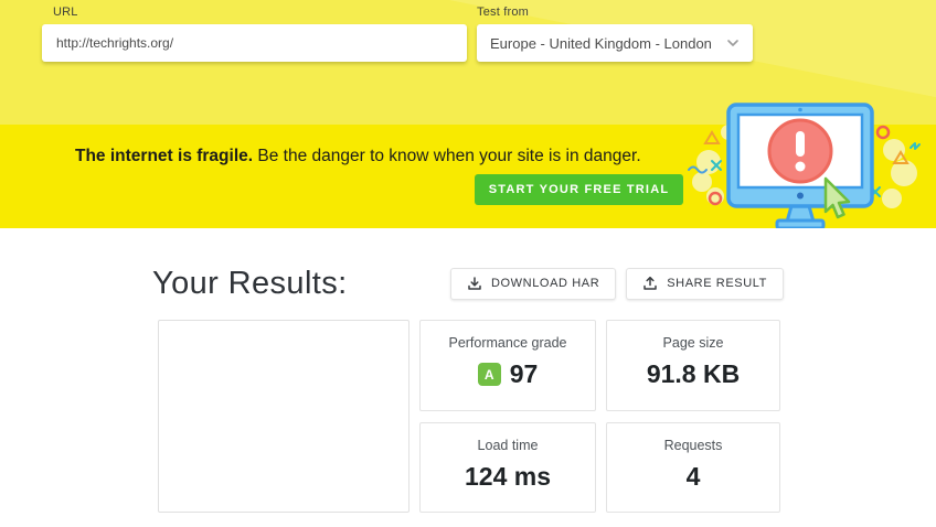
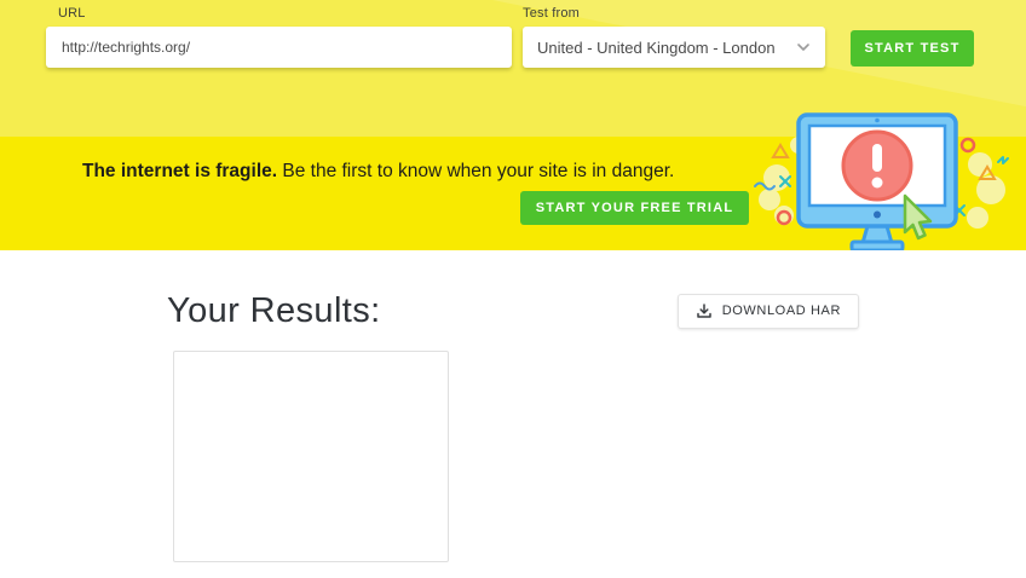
  URL
  http://techrights.org/
  Test from
- Europe - United Kingdom - London
+ United - United Kingdom - London
+ START TEST
- The internet is fragile. Be the danger to know when your site is in danger.
+ The internet is fragile. Be the first to know when your site is in danger.
  START YOUR FREE TRIAL
  Your Results:
  DOWNLOAD HAR
- SHARE RESULT
- Performance grade
- A
- 97
- Page size
- 91.8 KB
- Load time
- 124 ms
- Requests
- 4
